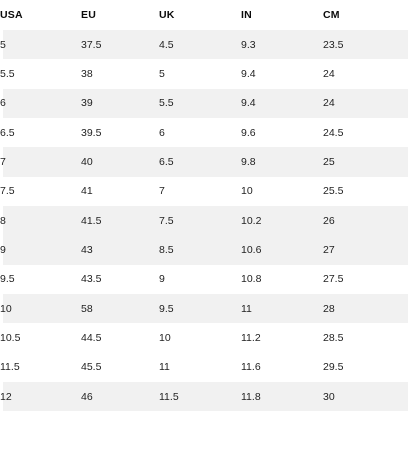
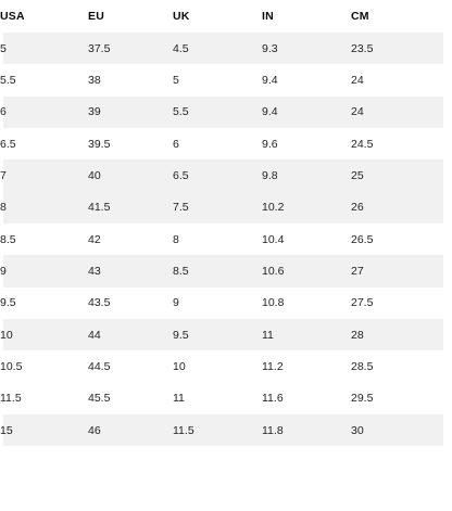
  USA	EU	UK	IN	CM
  5	37.5	4.5	9.3	23.5
  5.5	38	5	9.4	24
  6	39	5.5	9.4	24
  6.5	39.5	6	9.6	24.5
  7	40	6.5	9.8	25
- 7.5	41	7	10	25.5
  8	41.5	7.5	10.2	26
+ 8.5	42	8	10.4	26.5
  9	43	8.5	10.6	27
  9.5	43.5	9	10.8	27.5
- 10	58	9.5	11	28
+ 10	44	9.5	11	28
  10.5	44.5	10	11.2	28.5
  11.5	45.5	11	11.6	29.5
- 12	46	11.5	11.8	30
+ 15	46	11.5	11.8	30
